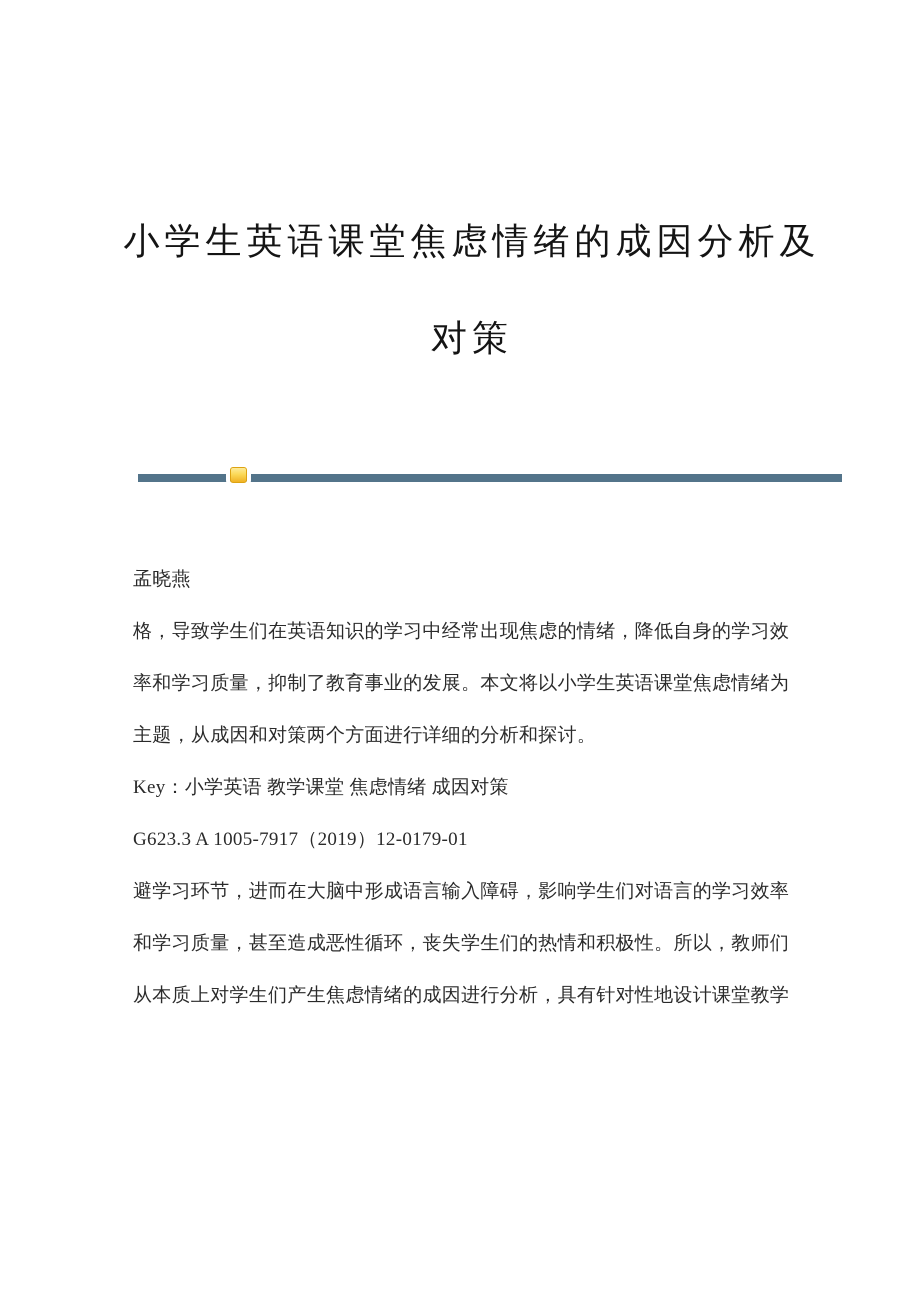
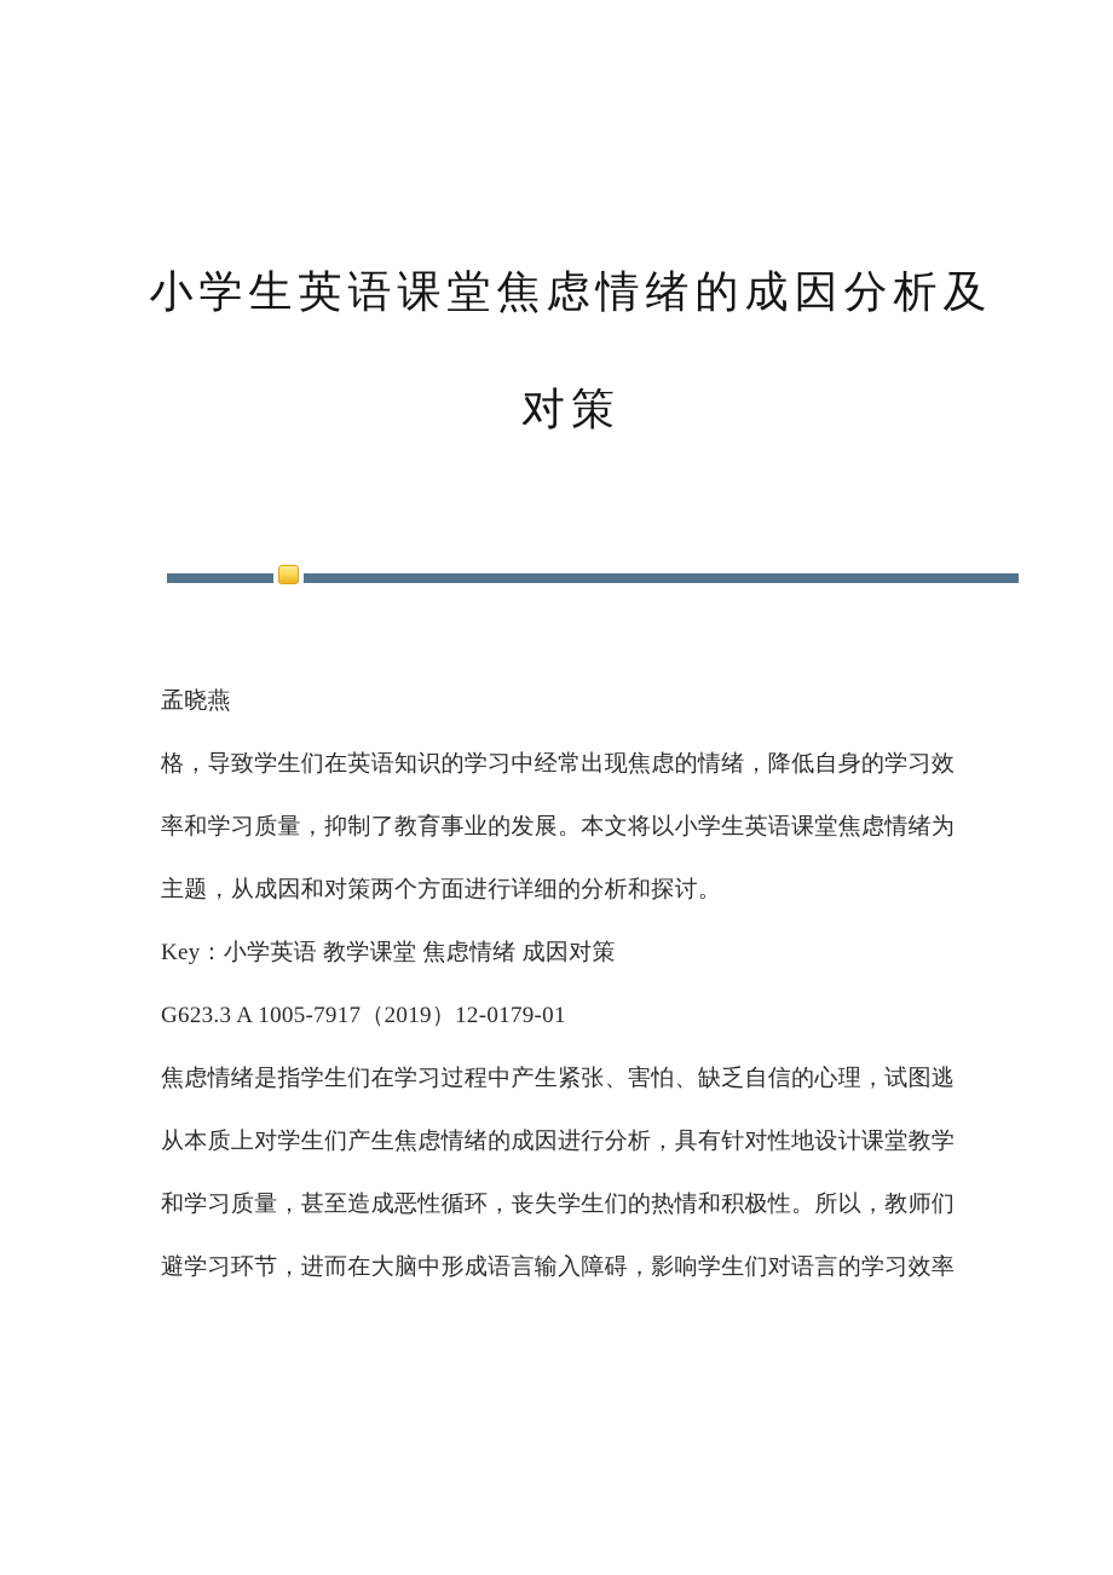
  小学生英语课堂焦虑情绪的成因分析及
  对策
  孟晓燕
  格，导致学生们在英语知识的学习中经常出现焦虑的情绪，降低自身的学习效
  率和学习质量，抑制了教育事业的发展。本文将以小学生英语课堂焦虑情绪为
  主题，从成因和对策两个方面进行详细的分析和探讨。
  Key：小学英语 教学课堂 焦虑情绪 成因对策
  G623.3 A 1005-7917（2019）12-0179-01
+ 焦虑情绪是指学生们在学习过程中产生紧张、害怕、缺乏自信的心理，试图逃
- 避学习环节，进而在大脑中形成语言输入障碍，影响学生们对语言的学习效率
+ 从本质上对学生们产生焦虑情绪的成因进行分析，具有针对性地设计课堂教学
  和学习质量，甚至造成恶性循环，丧失学生们的热情和积极性。所以，教师们
- 从本质上对学生们产生焦虑情绪的成因进行分析，具有针对性地设计课堂教学
+ 避学习环节，进而在大脑中形成语言输入障碍，影响学生们对语言的学习效率
